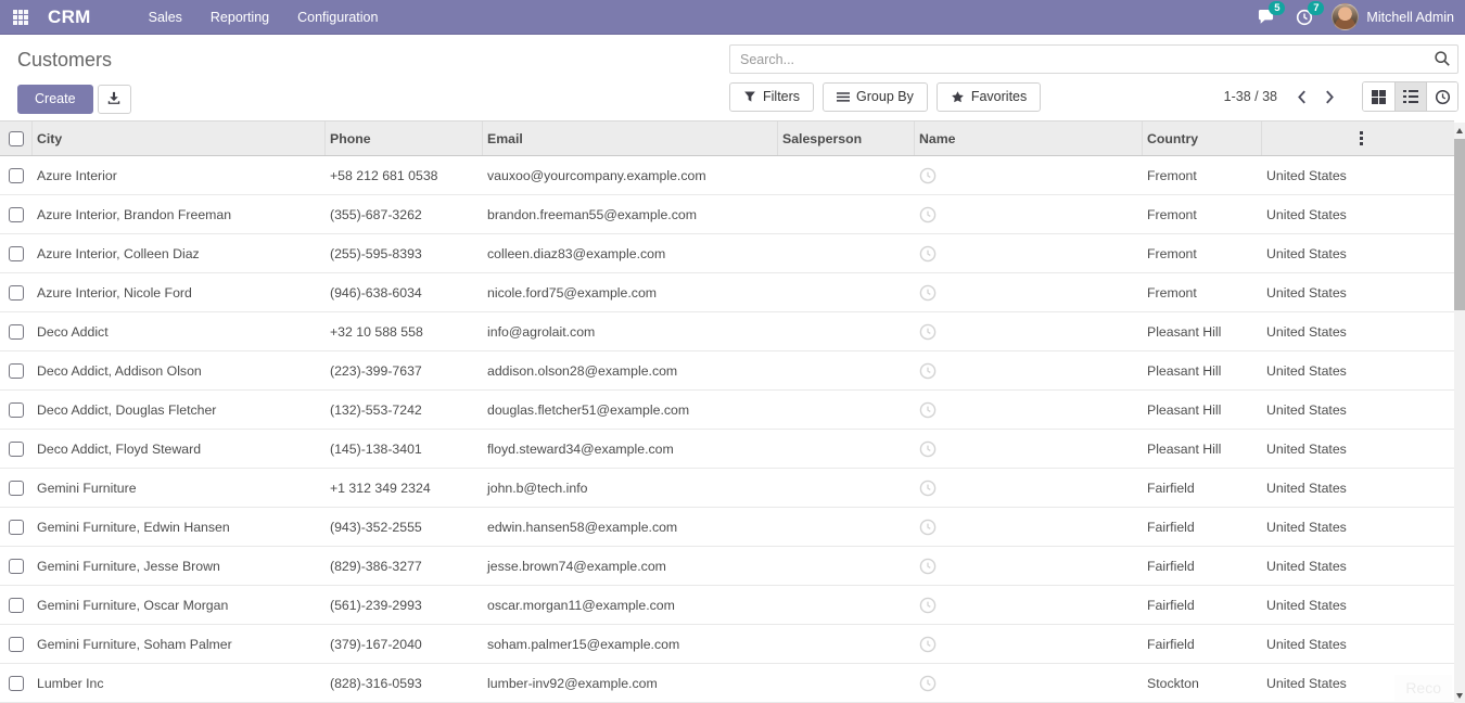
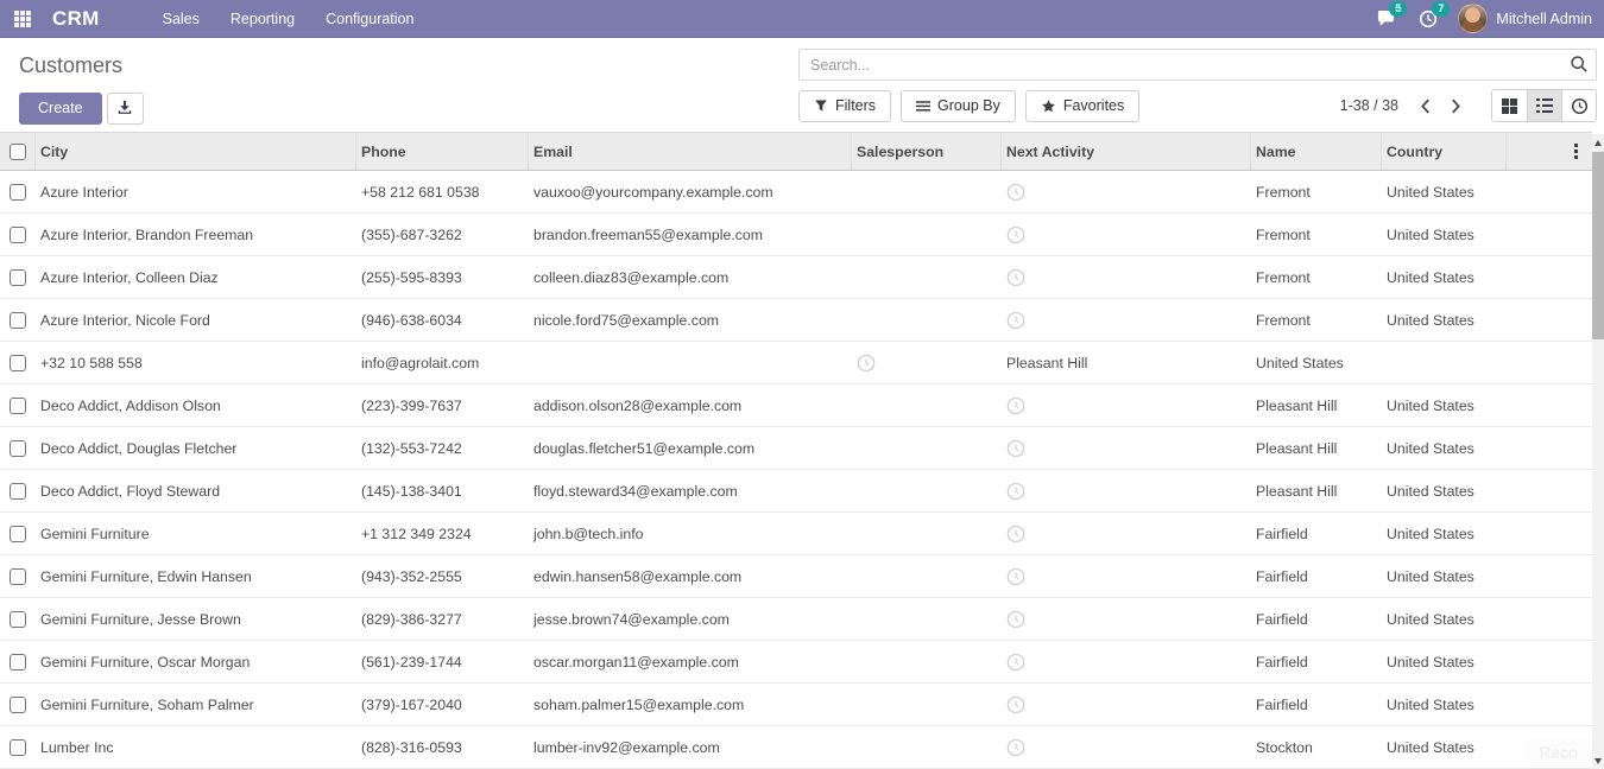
  CRM
  Sales
  Reporting
  Configuration
  5
  7
  Mitchell Admin
  Customers
  Create
  Search...
  Filters
  Group By
  Favorites
  1-38 / 38
  City
  Phone
  Email
  Salesperson
+ Next Activity
  Name
  Country
  Azure Interior
  +58 212 681 0538
  vauxoo@yourcompany.example.com
  Fremont
  United States
  Azure Interior, Brandon Freeman
  (355)-687-3262
  brandon.freeman55@example.com
  Fremont
  United States
  Azure Interior, Colleen Diaz
  (255)-595-8393
  colleen.diaz83@example.com
  Fremont
  United States
  Azure Interior, Nicole Ford
  (946)-638-6034
  nicole.ford75@example.com
  Fremont
  United States
- Deco Addict
  +32 10 588 558
  info@agrolait.com
  Pleasant Hill
  United States
  Deco Addict, Addison Olson
  (223)-399-7637
  addison.olson28@example.com
  Pleasant Hill
  United States
  Deco Addict, Douglas Fletcher
  (132)-553-7242
  douglas.fletcher51@example.com
  Pleasant Hill
  United States
  Deco Addict, Floyd Steward
  (145)-138-3401
  floyd.steward34@example.com
  Pleasant Hill
  United States
  Gemini Furniture
  +1 312 349 2324
  john.b@tech.info
  Fairfield
  United States
  Gemini Furniture, Edwin Hansen
  (943)-352-2555
  edwin.hansen58@example.com
  Fairfield
  United States
  Gemini Furniture, Jesse Brown
  (829)-386-3277
  jesse.brown74@example.com
  Fairfield
  United States
  Gemini Furniture, Oscar Morgan
- (561)-239-2993
+ (561)-239-1744
  oscar.morgan11@example.com
  Fairfield
  United States
  Gemini Furniture, Soham Palmer
  (379)-167-2040
  soham.palmer15@example.com
  Fairfield
  United States
  Lumber Inc
  (828)-316-0593
  lumber-inv92@example.com
  Stockton
  United States
